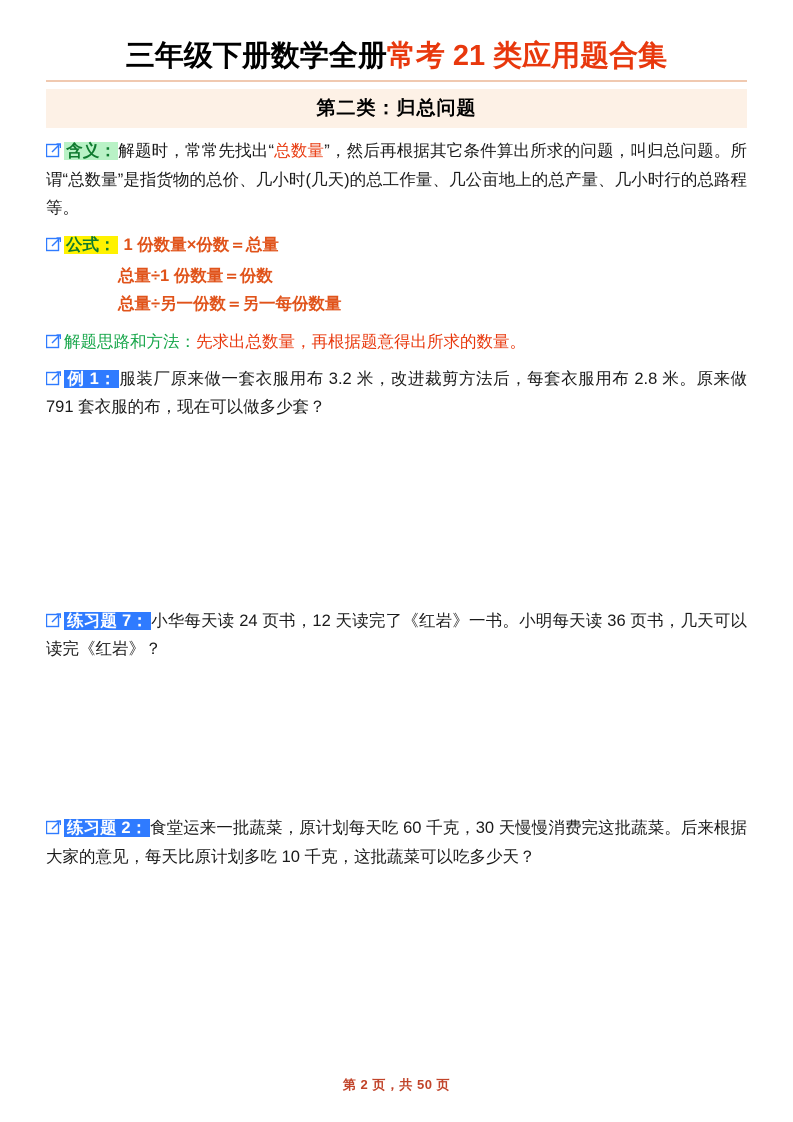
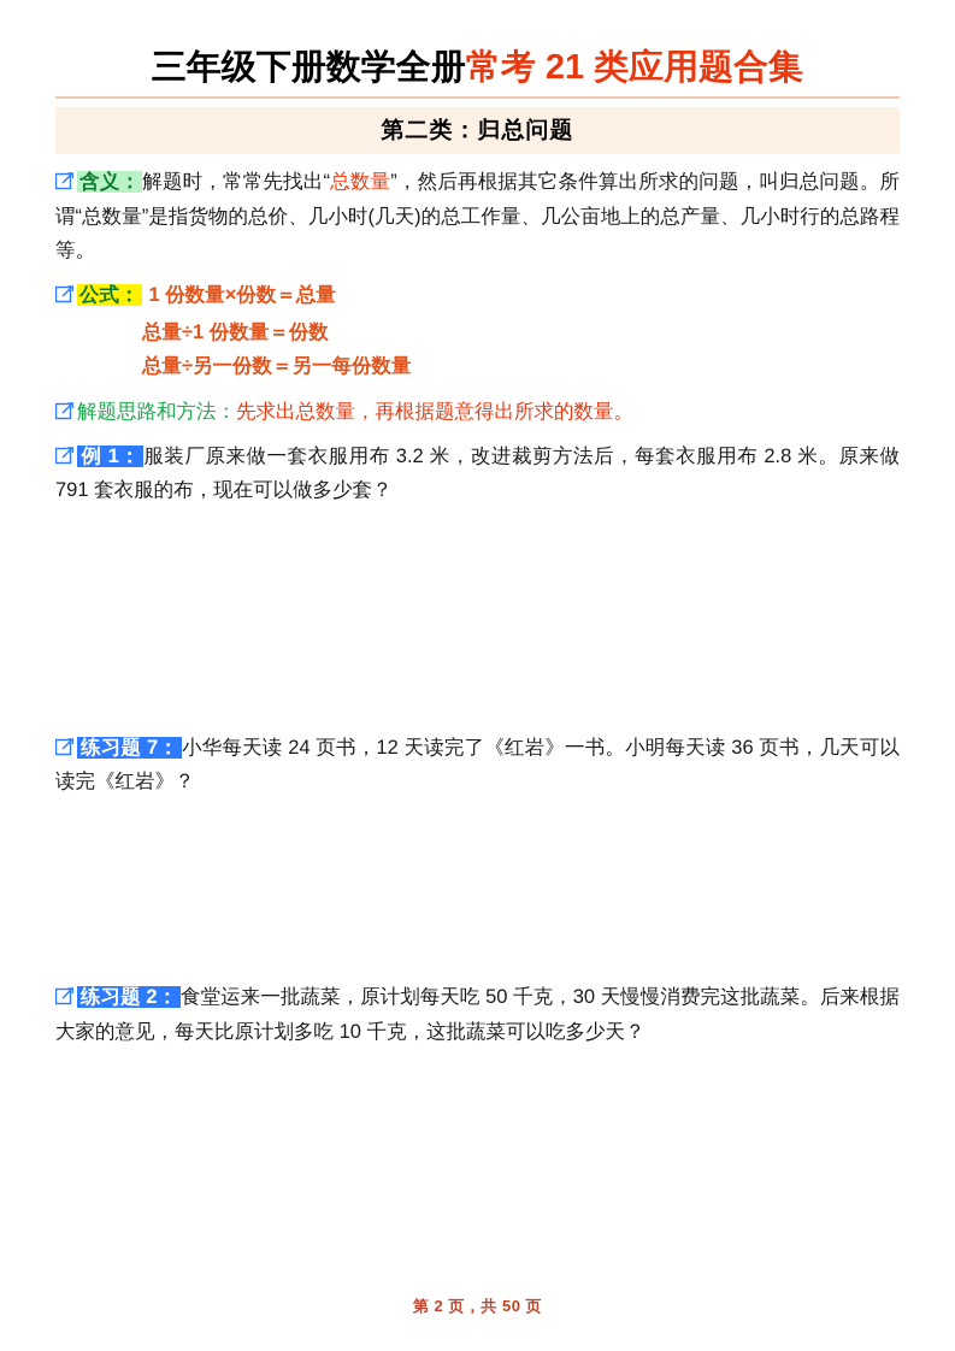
  三年级下册数学全册常考 21 类应用题合集
  第二类：归总问题
  含义：解题时，常常先找出“总数量”，然后再根据其它条件算出所求的问题，叫归总问题。所谓“总数量”是指货物的总价、几小时(几天)的总工作量、几公亩地上的总产量、几小时行的总路程等。
  公式： 1 份数量×份数＝总量
  总量÷1 份数量＝份数
  总量÷另一份数＝另一每份数量
  解题思路和方法：先求出总数量，再根据题意得出所求的数量。
  例 1： 服装厂原来做一套衣服用布 3.2 米，改进裁剪方法后，每套衣服用布 2.8 米。原来做 791 套衣服的布，现在可以做多少套？
  练习题 7： 小华每天读 24 页书，12 天读完了《红岩》一书。小明每天读 36 页书，几天可以读完《红岩》？
- 练习题 2： 食堂运来一批蔬菜，原计划每天吃 60 千克，30 天慢慢消费完这批蔬菜。后来根据大家的意见，每天比原计划多吃 10 千克，这批蔬菜可以吃多少天？
+ 练习题 2： 食堂运来一批蔬菜，原计划每天吃 50 千克，30 天慢慢消费完这批蔬菜。后来根据大家的意见，每天比原计划多吃 10 千克，这批蔬菜可以吃多少天？
  第 2 页，共 50 页
